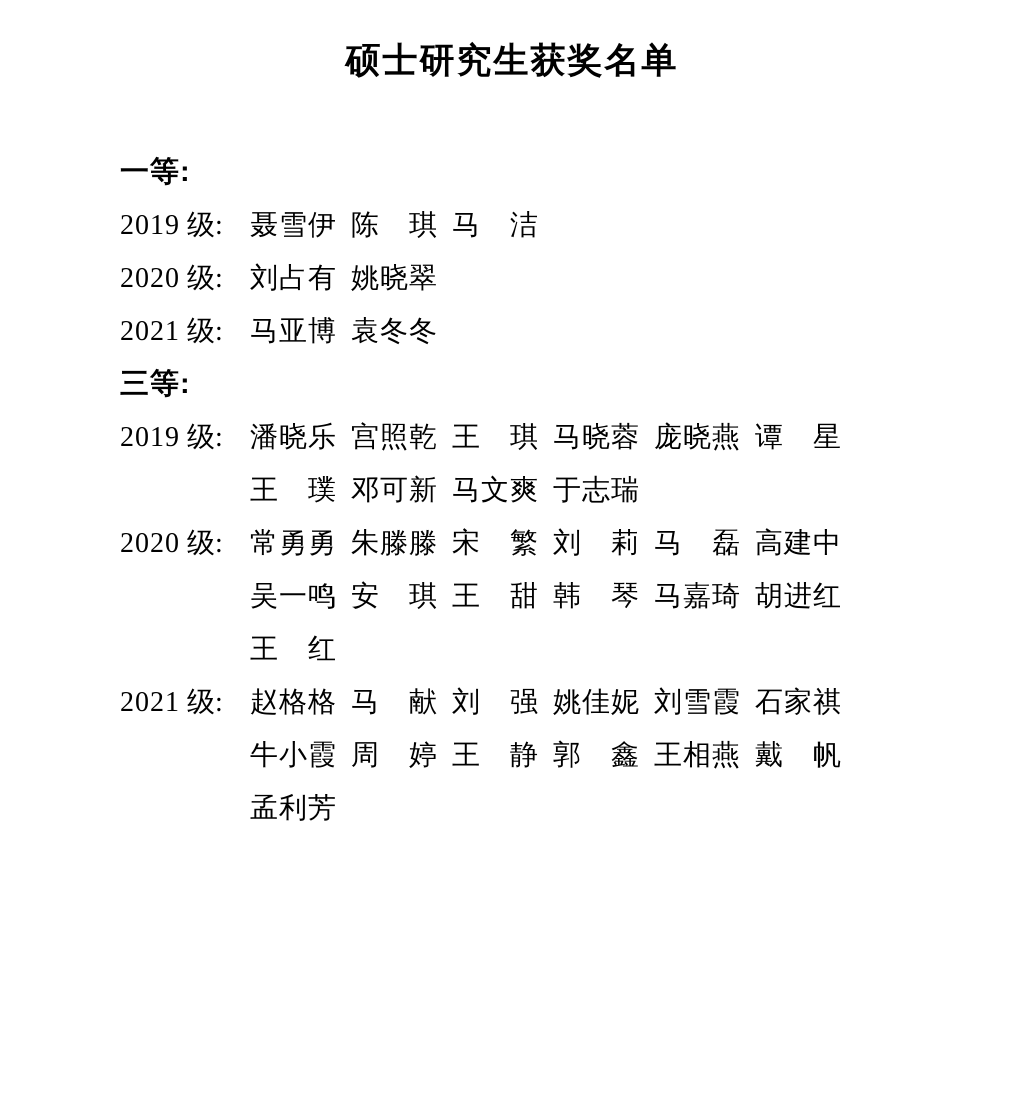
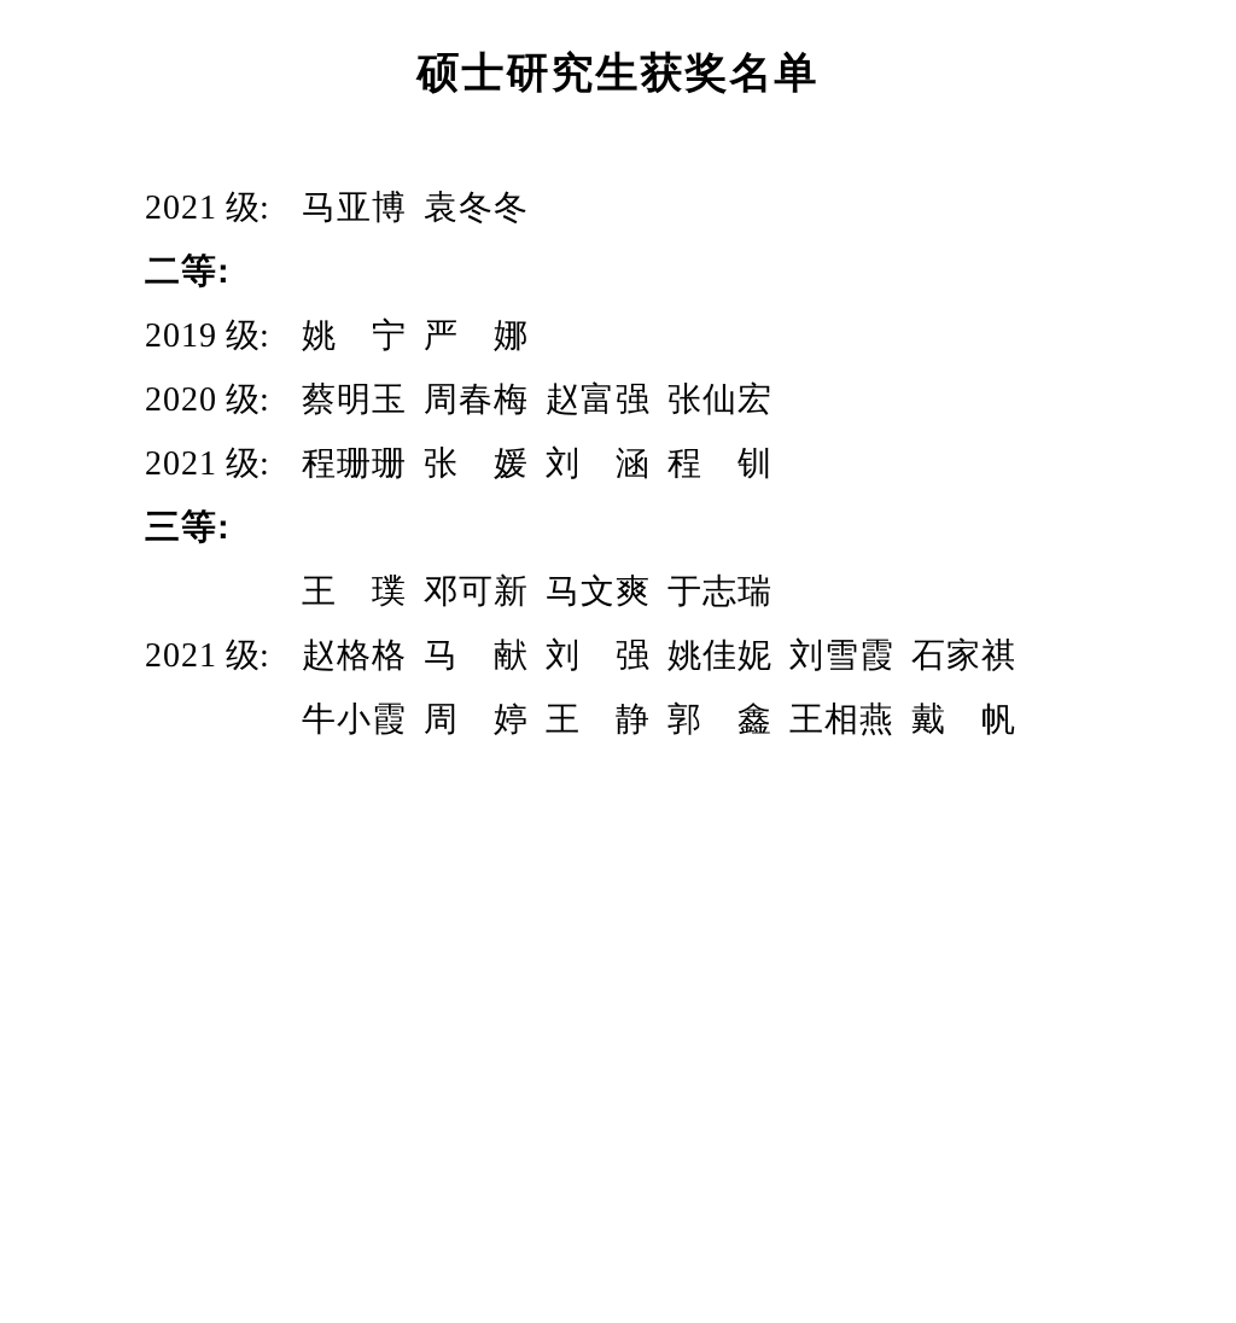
  硕士研究生获奖名单
- 一等:
- 2019 级: 聂雪伊 陈 琪 马 洁
- 2020 级: 刘占有 姚晓翠
  2021 级: 马亚博 袁冬冬
+ 二等:
+ 2019 级: 姚 宁 严 娜
+ 2020 级: 蔡明玉 周春梅 赵富强 张仙宏
+ 2021 级: 程珊珊 张 媛 刘 涵 程 钏
  三等:
- 2019 级: 潘晓乐 宫照乾 王 琪 马晓蓉 庞晓燕 谭 星
  王 璞 邓可新 马文爽 于志瑞
- 2020 级: 常勇勇 朱滕滕 宋 繁 刘 莉 马 磊 高建中
- 吴一鸣 安 琪 王 甜 韩 琴 马嘉琦 胡进红
- 王 红
  2021 级: 赵格格 马 献 刘 强 姚佳妮 刘雪霞 石家祺
  牛小霞 周 婷 王 静 郭 鑫 王相燕 戴 帆
- 孟利芳
